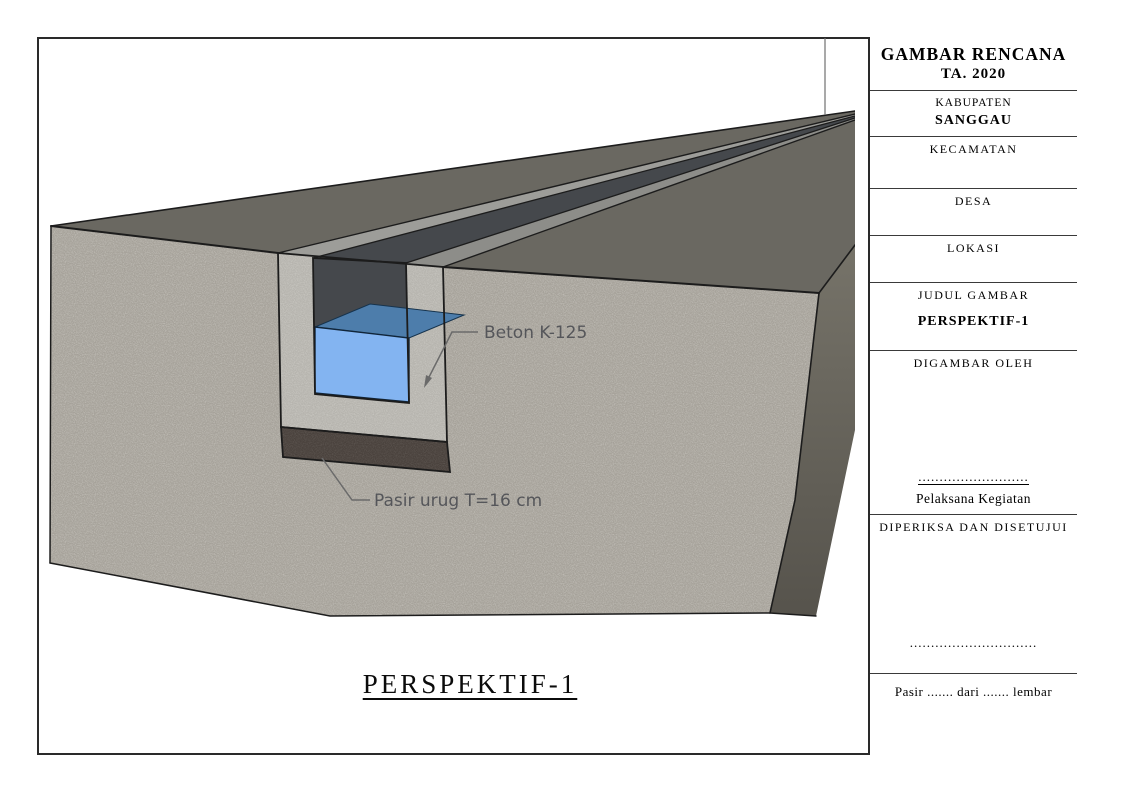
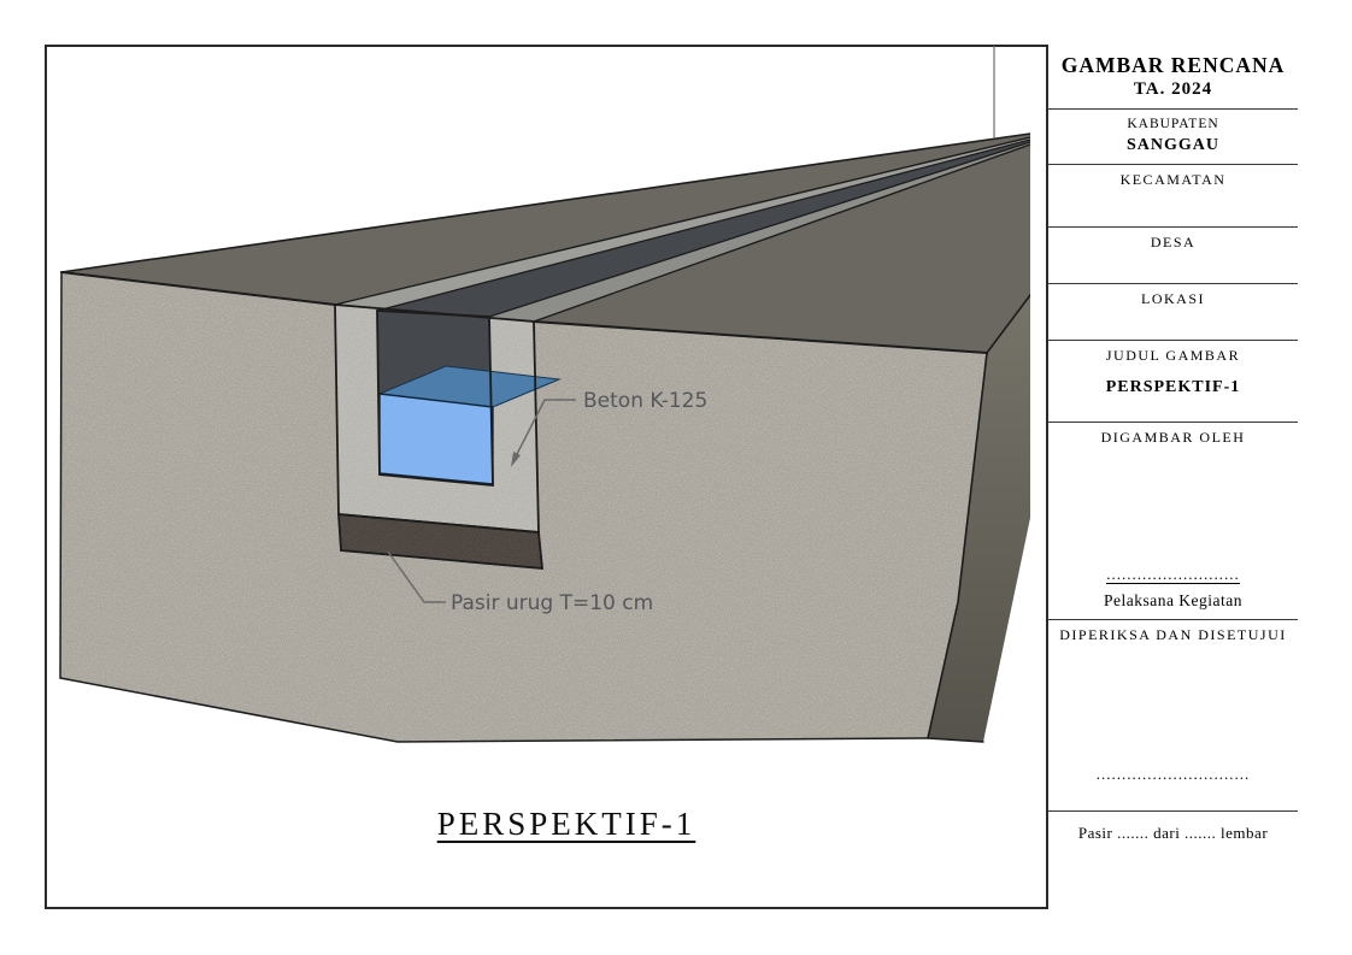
  Beton K-125
- Pasir urug T=16 cm
+ Pasir urug T=10 cm
  PERSPEKTIF-1
  GAMBAR RENCANA
- TA. 2020
+ TA. 2024
  KABUPATEN
  SANGGAU
  KECAMATAN
  DESA
  LOKASI
  JUDUL GAMBAR
  PERSPEKTIF-1
  DIGAMBAR OLEH
  ..........................
  Pelaksana Kegiatan
  DIPERIKSA DAN DISETUJUI
  ..............................
  Pasir ....... dari ....... lembar
